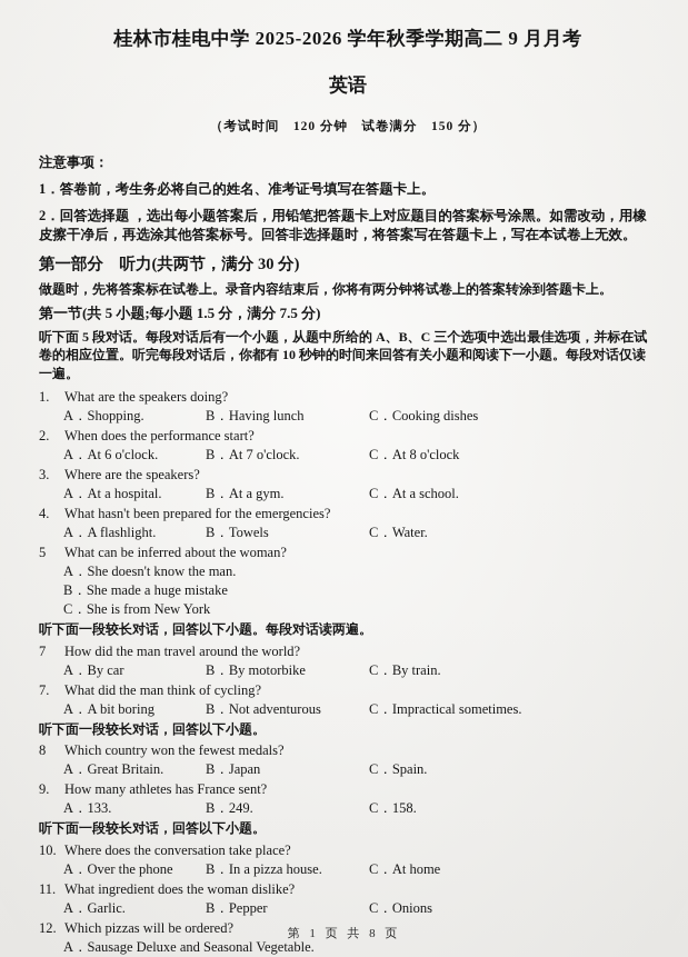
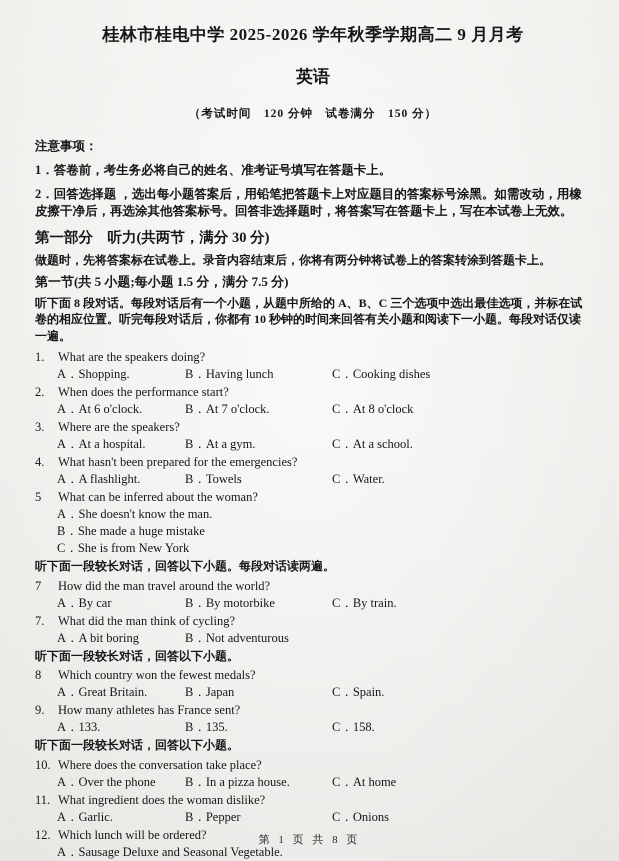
  桂林市桂电中学 2025-2026 学年秋季学期高二 9 月月考
  英语
  （考试时间 120 分钟 试卷满分 150 分）
  注意事项：
  1．答卷前，考生务必将自己的姓名、准考证号填写在答题卡上。
  2．回答选择题 ，选出每小题答案后，用铅笔把答题卡上对应题目的答案标号涂黑。如需改动，用橡皮擦干净后，再选涂其他答案标号。回答非选择题时，将答案写在答题卡上，写在本试卷上无效。
  第一部分 听力(共两节，满分 30 分)
  做题时，先将答案标在试卷上。录音内容结束后，你将有两分钟将试卷上的答案转涂到答题卡上。
  第一节(共 5 小题;每小题 1.5 分，满分 7.5 分)
- 听下面 5 段对话。每段对话后有一个小题，从题中所给的 A、B、C 三个选项中选出最佳选项，并标在试卷的相应位置。听完每段对话后，你都有 10 秒钟的时间来回答有关小题和阅读下一小题。每段对话仅读一遍。
+ 听下面 8 段对话。每段对话后有一个小题，从题中所给的 A、B、C 三个选项中选出最佳选项，并标在试卷的相应位置。听完每段对话后，你都有 10 秒钟的时间来回答有关小题和阅读下一小题。每段对话仅读一遍。
  1.
  What are the speakers doing?
  A．Shopping.
  B．Having lunch
  C．Cooking dishes
  2.
  When does the performance start?
  A．At 6 o'clock.
  B．At 7 o'clock.
  C．At 8 o'clock
  3.
  Where are the speakers?
  A．At a hospital.
  B．At a gym.
  C．At a school.
  4.
  What hasn't been prepared for the emergencies?
  A．A flashlight.
  B．Towels
  C．Water.
  5
  What can be inferred about the woman?
  A．She doesn't know the man.
  B．She made a huge mistake
  C．She is from New York
  听下面一段较长对话，回答以下小题。每段对话读两遍。
  7
  How did the man travel around the world?
  A．By car
  B．By motorbike
  C．By train.
  7.
  What did the man think of cycling?
  A．A bit boring
  B．Not adventurous
- C．Impractical sometimes.
  听下面一段较长对话，回答以下小题。
  8
  Which country won the fewest medals?
  A．Great Britain.
  B．Japan
  C．Spain.
  9.
  How many athletes has France sent?
  A．133.
- B．249.
+ B．135.
  C．158.
  听下面一段较长对话，回答以下小题。
  10.
  Where does the conversation take place?
  A．Over the phone
  B．In a pizza house.
  C．At home
  11.
  What ingredient does the woman dislike?
  A．Garlic.
  B．Pepper
  C．Onions
  12.
- Which pizzas will be ordered?
+ Which lunch will be ordered?
  A．Sausage Deluxe and Seasonal Vegetable.
  第 1 页 共 8 页
